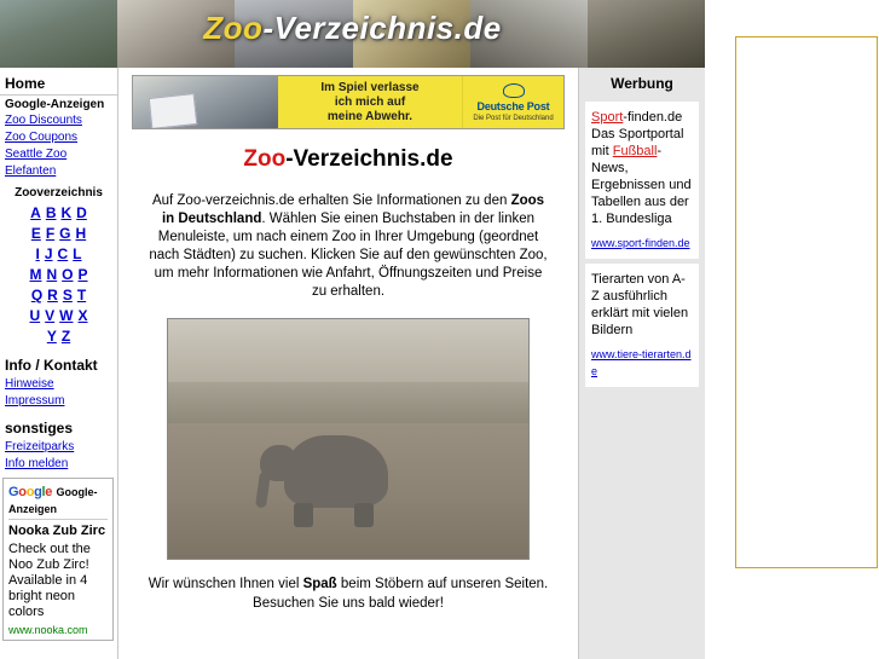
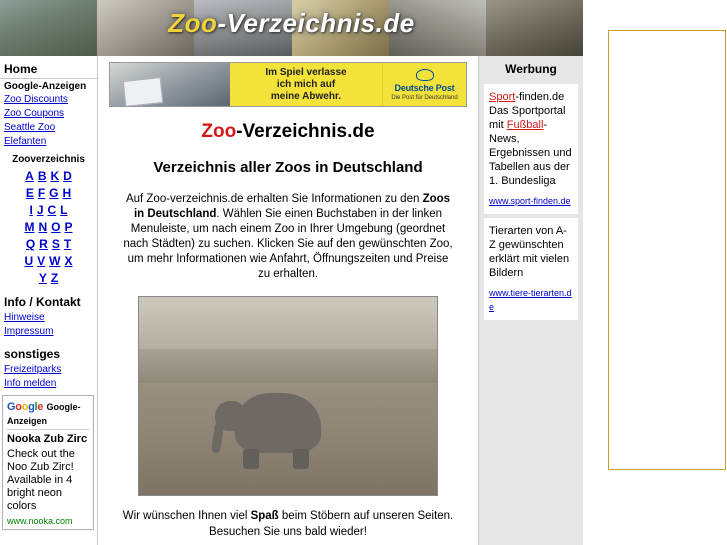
  Zoo-Verzeichnis.de
  Home
  Google-Anzeigen
  Zoo Discounts
  Zoo Coupons
  Seattle Zoo
  Elefanten
  Zooverzeichnis
  A B K D
  E F G H
  I J C L
  M N O P
  Q R S T
  U V W X
  Y Z
  Info / Kontakt
  Hinweise
  Impressum
  sonstiges
  Freizeitparks
  Info melden
  Google Google-Anzeigen
  Nooka Zub Zirc
  Check out the Noo Zub Zirc! Available in 4 bright neon colors
  www.nooka.com
  Im Spiel verlasse
  ich mich auf
  meine Abwehr.
  Deutsche Post
  Zoo-Verzeichnis.de
+ Verzeichnis aller Zoos in Deutschland
  Auf Zoo-verzeichnis.de erhalten Sie Informationen zu den Zoos in Deutschland. Wählen Sie einen Buchstaben in der linken Menuleiste, um nach einem Zoo in Ihrer Umgebung (geordnet nach Städten) zu suchen. Klicken Sie auf den gewünschten Zoo, um mehr Informationen wie Anfahrt, Öffnungszeiten und Preise zu erhalten.
  Wir wünschen Ihnen viel Spaß beim Stöbern auf unseren Seiten.
  Besuchen Sie uns bald wieder!
  Werbung
  Sport-finden.de Das Sportportal mit Fußball-News, Ergebnissen und Tabellen aus der 1. Bundesliga
  www.sport-finden.de
- Tierarten von A-Z ausführlich erklärt mit vielen Bildern
+ Tierarten von A-Z gewünschten erklärt mit vielen Bildern
  www.tiere-tierarten.de
